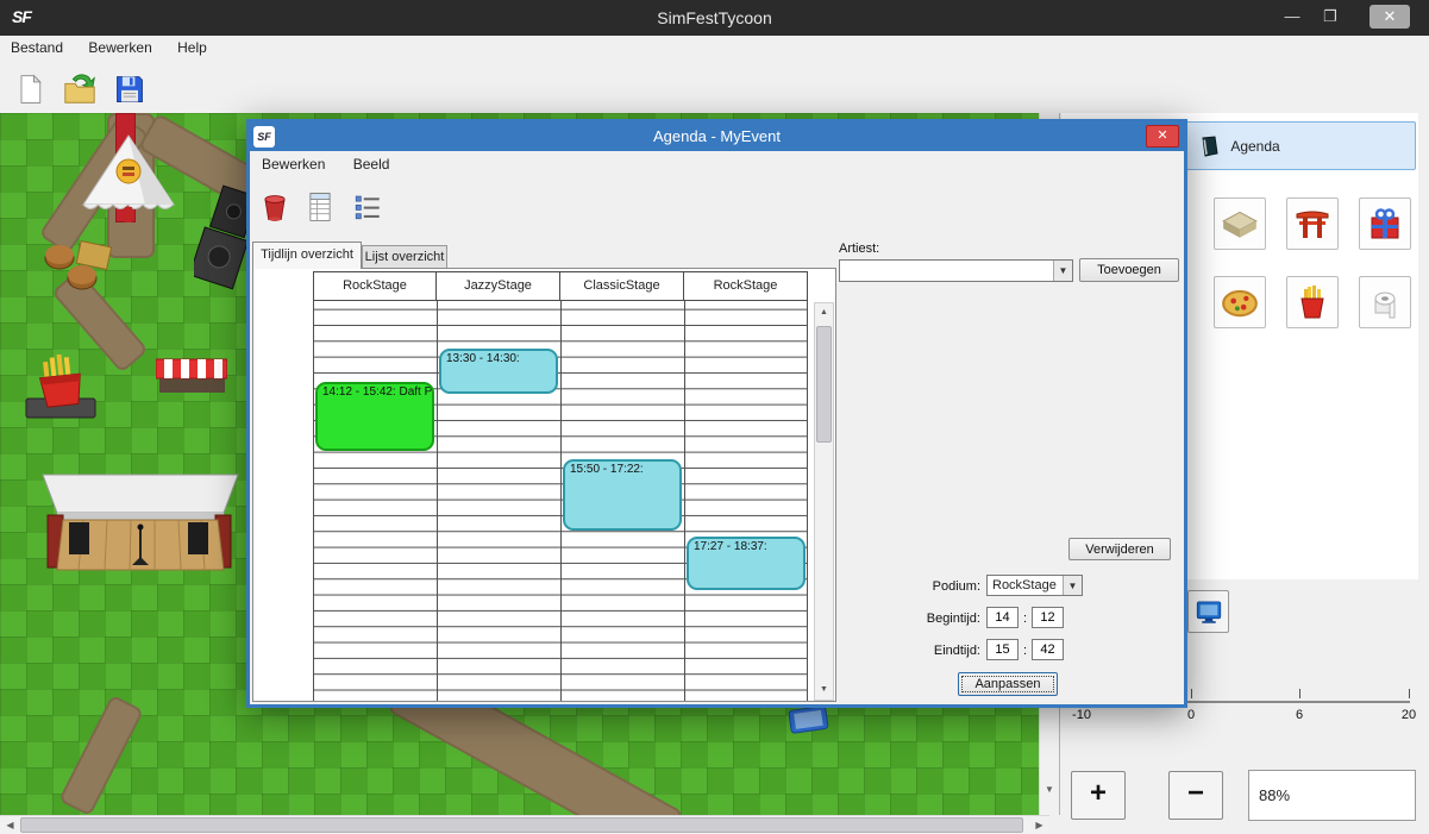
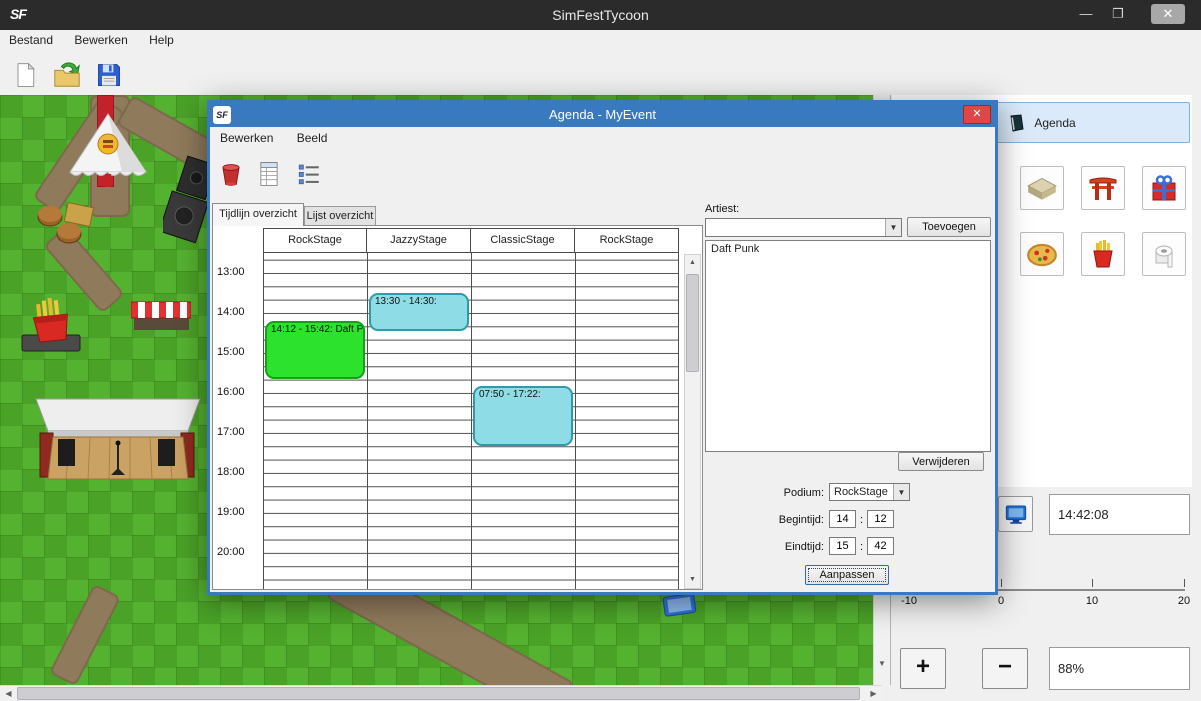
  SF
  SimFestTycoon
  —
  ❐
  ✕
  Bestand Bewerken Help
  ▼
  ◀
  ▶
  Agenda
+ 14:42:08
  -10
  0
- 6
+ 10
  20
  +
  −
  88%
  SF
  Agenda - MyEvent
  ✕
  Bewerken Beeld
  Tijdlijn overzicht
  Lijst overzicht
  RockStage
  JazzyStage
  ClassicStage
  RockStage
+ 13:00
+ 14:00
+ 15:00
+ 16:00
+ 17:00
+ 18:00
+ 19:00
+ 20:00
  13:30 - 14:30:
  14:12 - 15:42: Daft P
- 15:50 - 17:22:
+ 07:50 - 17:22:
- 17:27 - 18:37:
  Artiest:
  ▼
  Toevoegen
+ Daft Punk
  Verwijderen
  Podium:
  RockStage
  ▼
  Begintijd:
  14
  :
  12
  Eindtijd:
  15
  :
  42
  Aanpassen
